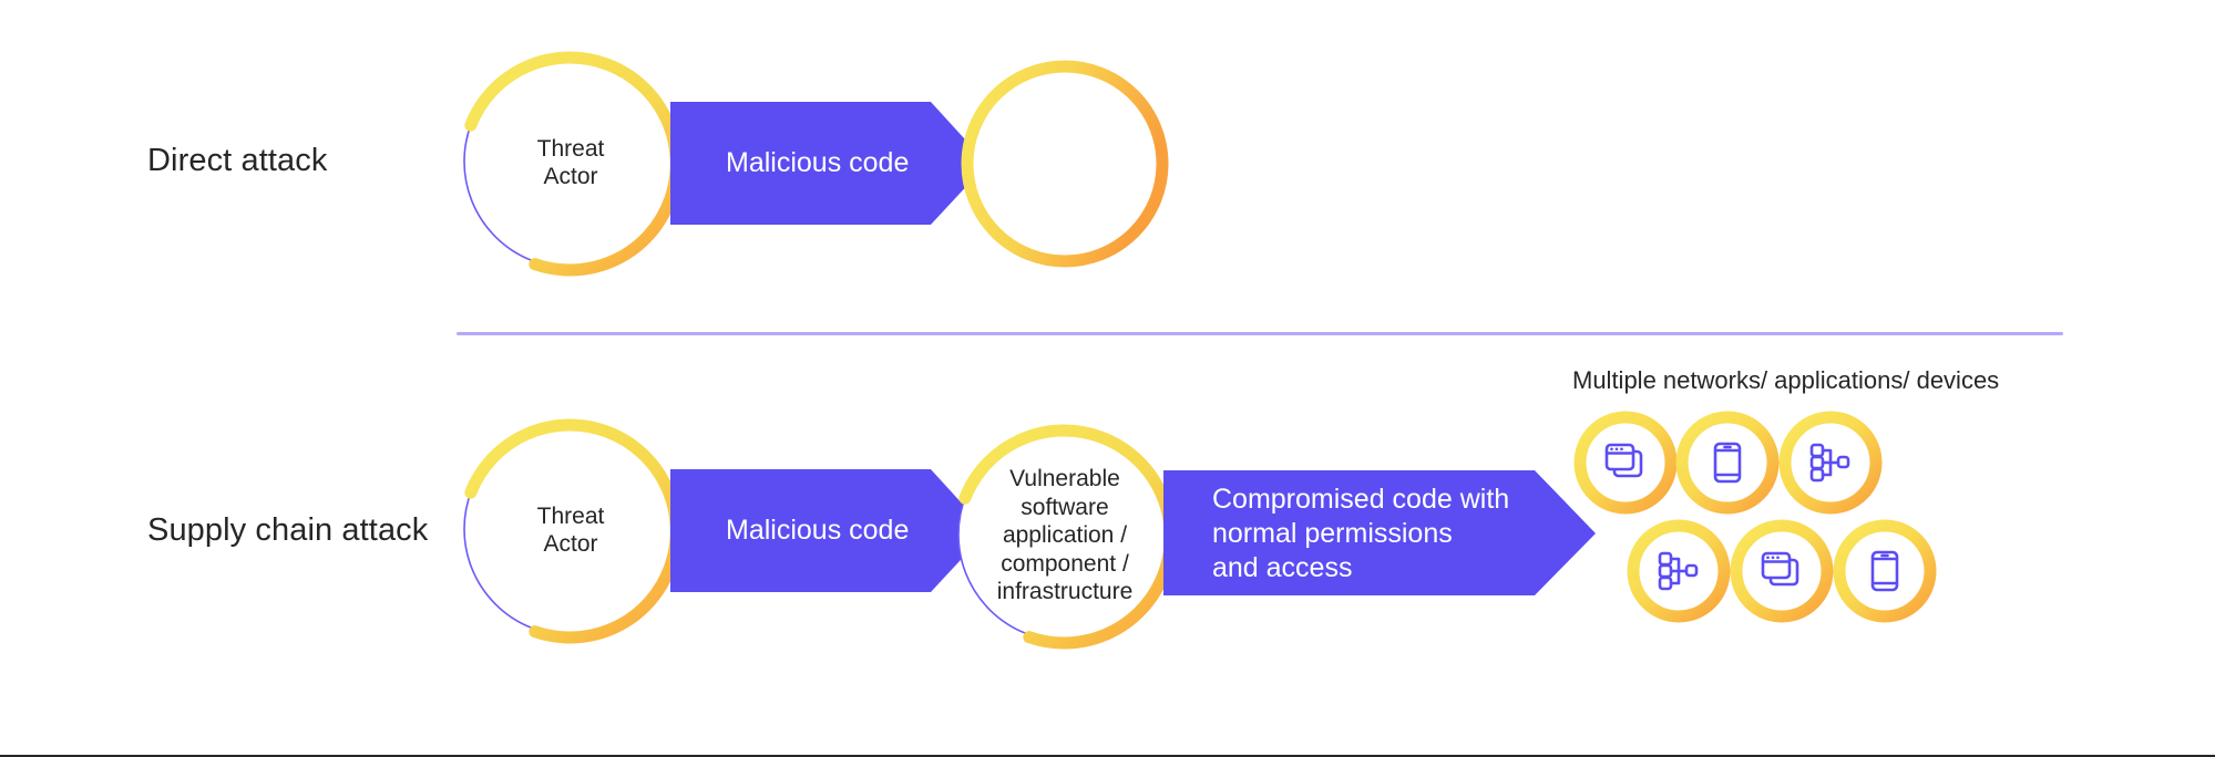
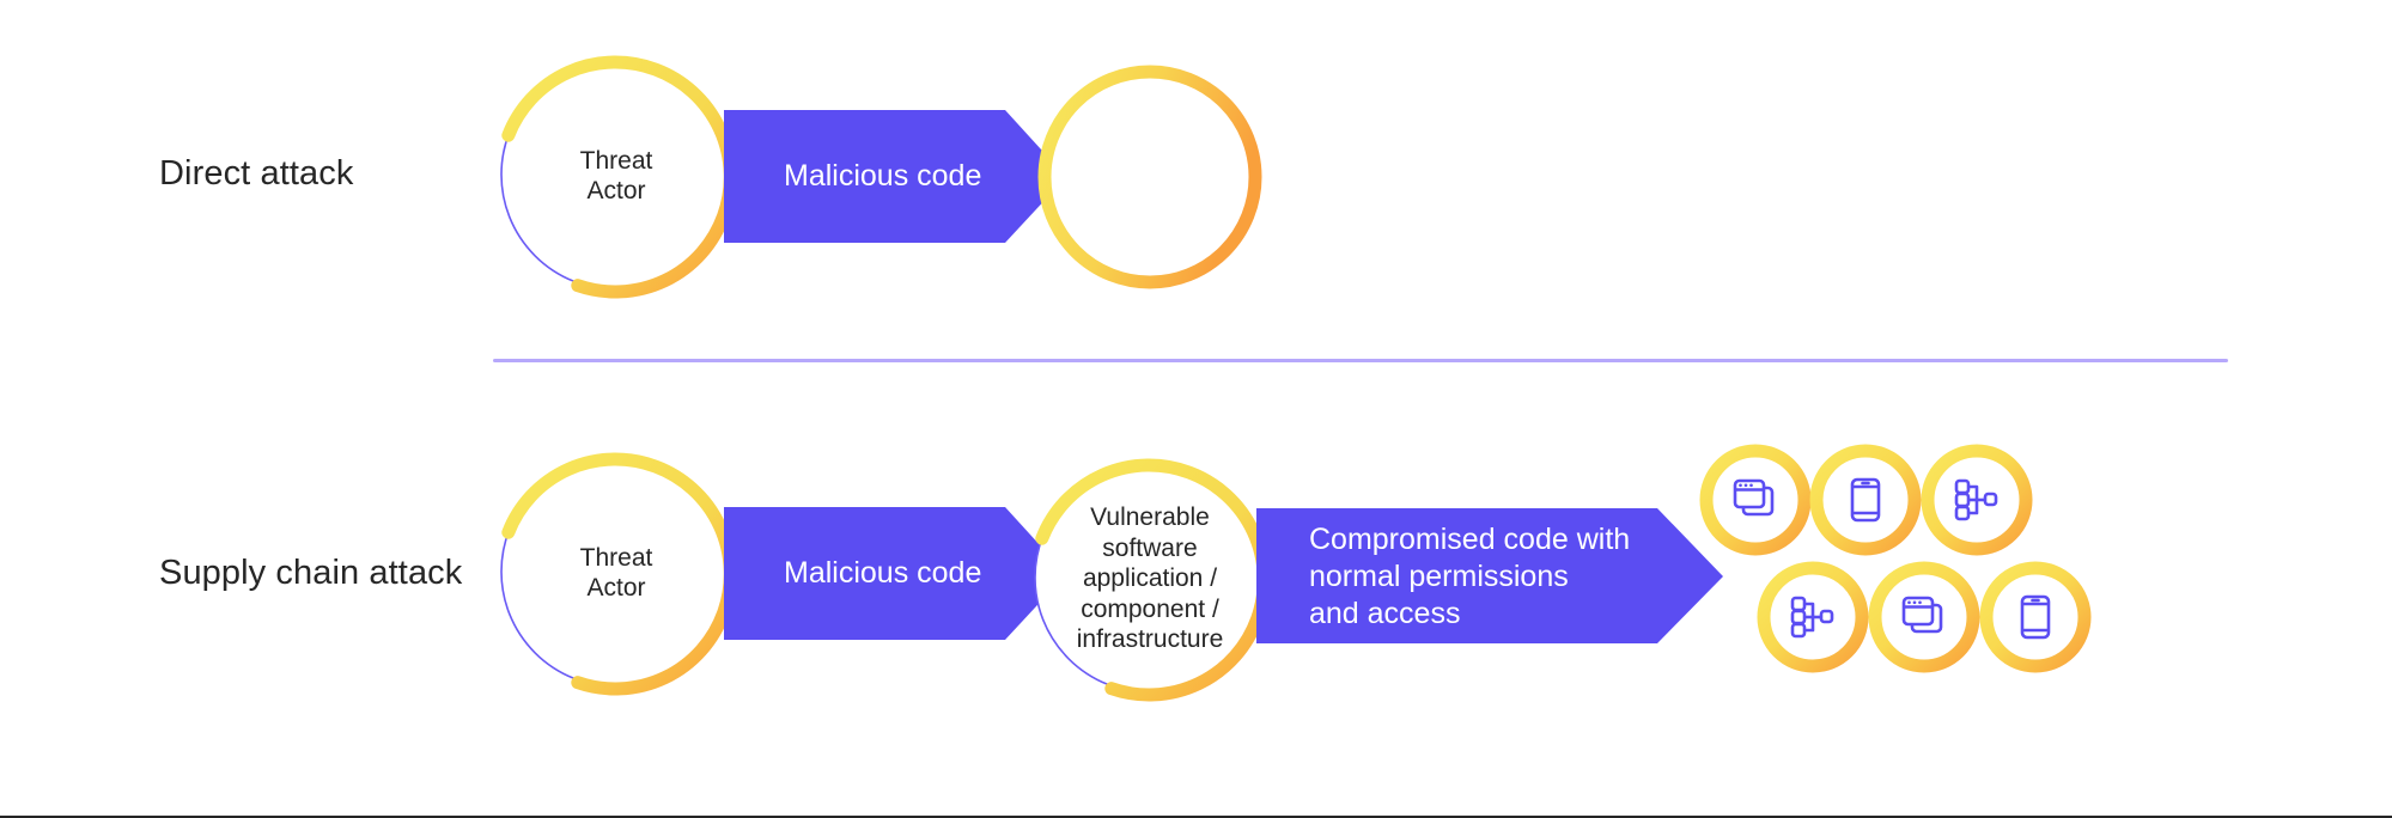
  Direct attack
  Supply chain attack
  Threat
  Actor
  Threat
  Actor
  Vulnerable
  software
  application /
  component /
  infrastructure
  Malicious code
  Malicious code
  Compromised code with
  normal permissions
  and access
- Multiple networks/ applications/ devices
